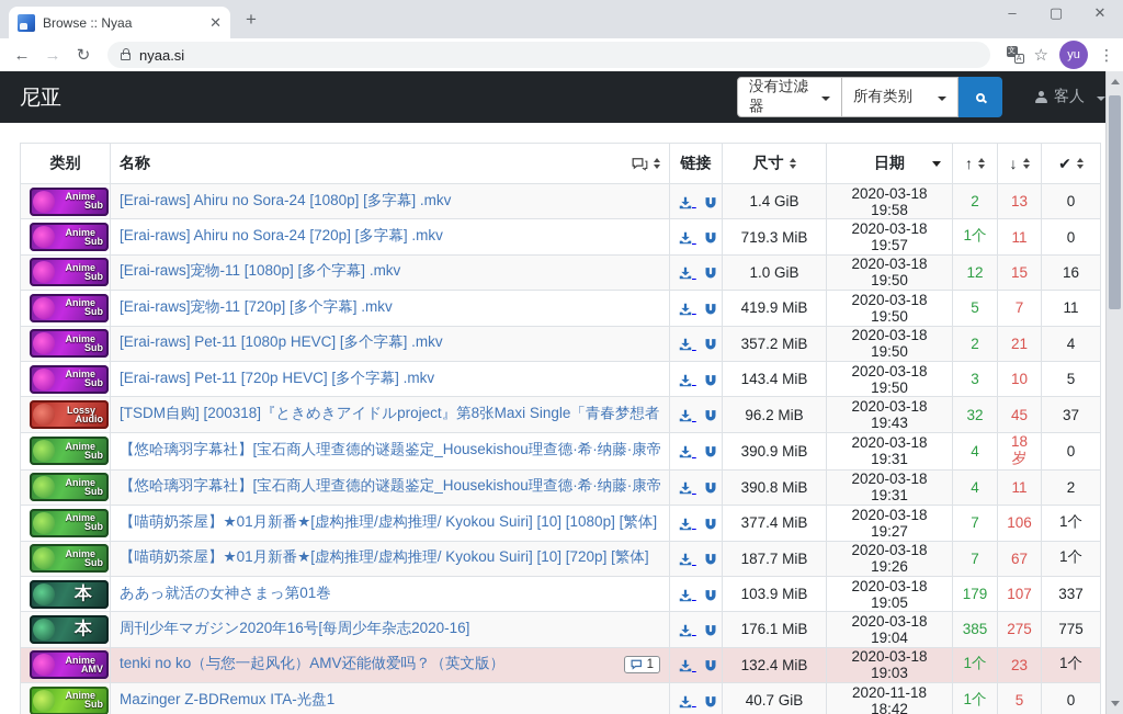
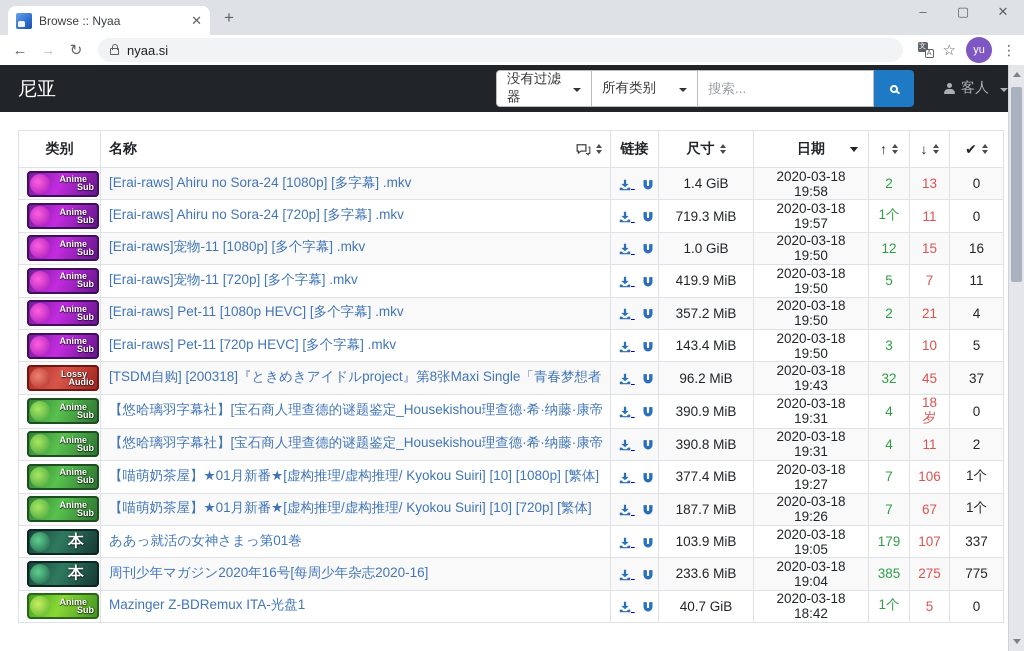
  Browse :: Nyaa
  ✕
  +
  –
  ▢
  ✕
  ←
  →
  ↻
  nyaa.si
  ☆
  yu
  ⋮
  尼亚
  没有过滤器
  所有类别
+ 搜索...
  客人
  类别	名称	链接	尺寸	日期	↑	↓	✔
  AnimeSub	[Erai-raws] Ahiru no Sora-24 [1080p] [多字幕] .mkv		1.4 GiB	2020-03-18 19:58	2	13	0
  AnimeSub	[Erai-raws] Ahiru no Sora-24 [720p] [多字幕] .mkv		719.3 MiB	2020-03-18 19:57	1个	11	0
  AnimeSub	[Erai-raws]宠物-11 [1080p] [多个字幕] .mkv		1.0 GiB	2020-03-18 19:50	12	15	16
  AnimeSub	[Erai-raws]宠物-11 [720p] [多个字幕] .mkv		419.9 MiB	2020-03-18 19:50	5	7	11
  AnimeSub	[Erai-raws] Pet-11 [1080p HEVC] [多个字幕] .mkv		357.2 MiB	2020-03-18 19:50	2	21	4
  AnimeSub	[Erai-raws] Pet-11 [720p HEVC] [多个字幕] .mkv		143.4 MiB	2020-03-18 19:50	3	10	5
  LossyAudio	[TSDM自购] [200318]『ときめきアイドルproject』第8张Maxi Single「青春梦想者		96.2 MiB	2020-03-18 19:43	32	45	37
  AnimeSub	【悠哈璃羽字幕社】[宝石商人理查德的谜题鉴定_Housekishou理查德·希·纳藤·康帝		390.9 MiB	2020-03-18 19:31	4	18岁	0
  AnimeSub	【悠哈璃羽字幕社】[宝石商人理查德的谜题鉴定_Housekishou理查德·希·纳藤·康帝		390.8 MiB	2020-03-18 19:31	4	11	2
  AnimeSub	【喵萌奶茶屋】★01月新番★[虚构推理/虚构推理/ Kyokou Suiri] [10] [1080p] [繁体]		377.4 MiB	2020-03-18 19:27	7	106	1个
  AnimeSub	【喵萌奶茶屋】★01月新番★[虚构推理/虚构推理/ Kyokou Suiri] [10] [720p] [繁体]		187.7 MiB	2020-03-18 19:26	7	67	1个
  本	ああっ就活の女神さまっ第01巻		103.9 MiB	2020-03-18 19:05	179	107	337
- 本	周刊少年マガジン2020年16号[每周少年杂志2020-16]		176.1 MiB	2020-03-18 19:04	385	275	775
+ 本	周刊少年マガジン2020年16号[每周少年杂志2020-16]		233.6 MiB	2020-03-18 19:04	385	275	775
- AnimeAMV	tenki no ko（与您一起风化）AMV还能做爱吗？（英文版） 1		132.4 MiB	2020-03-18 19:03	1个	23	1个
- AnimeSub	Mazinger Z-BDRemux ITA-光盘1		40.7 GiB	2020-11-18 18:42	1个	5	0
+ AnimeSub	Mazinger Z-BDRemux ITA-光盘1		40.7 GiB	2020-03-18 18:42	1个	5	0
